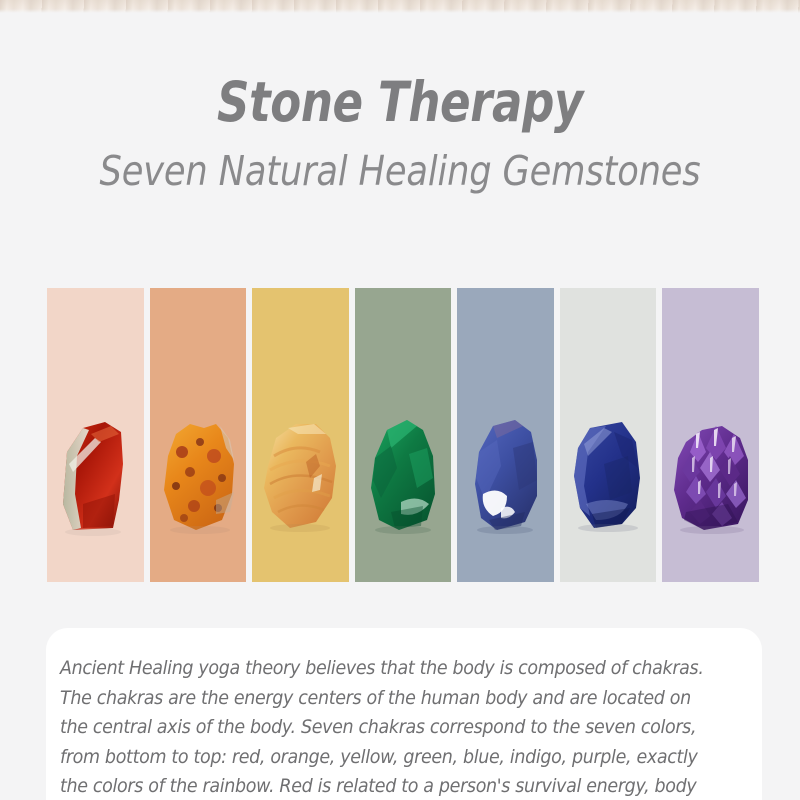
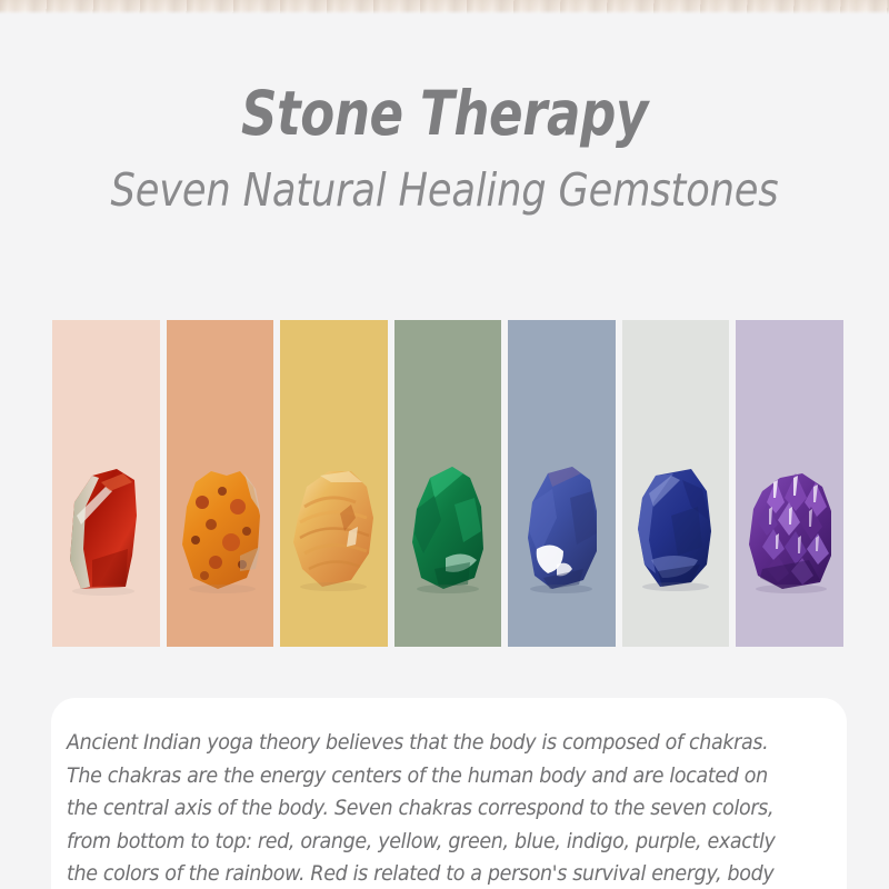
  Stone Therapy
  Seven Natural Healing Gemstones
- Ancient Healing yoga theory believes that the body is composed of chakras. The chakras are the energy centers of the human body and are located on the central axis of the body. Seven chakras correspond to the seven colors, from bottom to top: red, orange, yellow, green, blue, indigo, purple, exactly the colors of the rainbow. Red is related to a person's survival energy, body
+ Ancient Indian yoga theory believes that the body is composed of chakras. The chakras are the energy centers of the human body and are located on the central axis of the body. Seven chakras correspond to the seven colors, from bottom to top: red, orange, yellow, green, blue, indigo, purple, exactly the colors of the rainbow. Red is related to a person's survival energy, body
